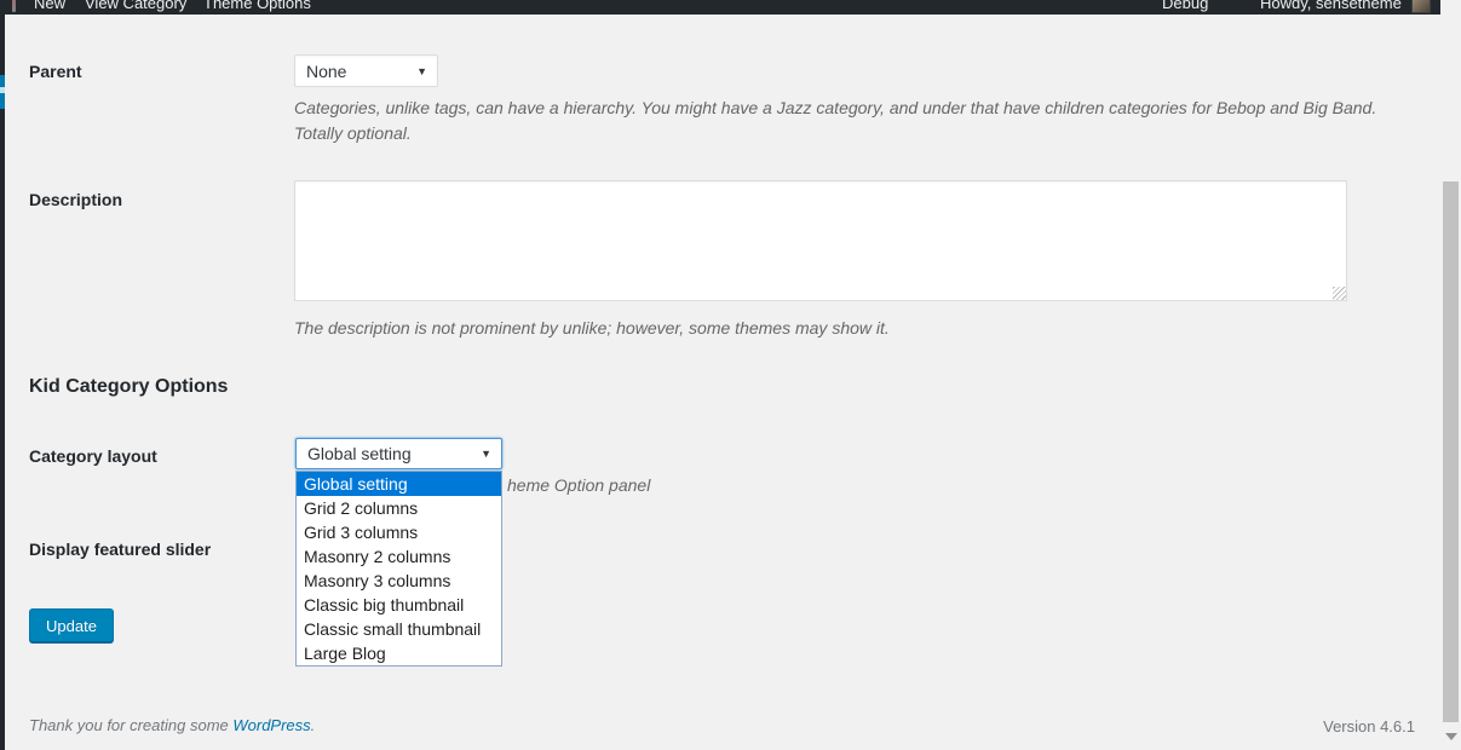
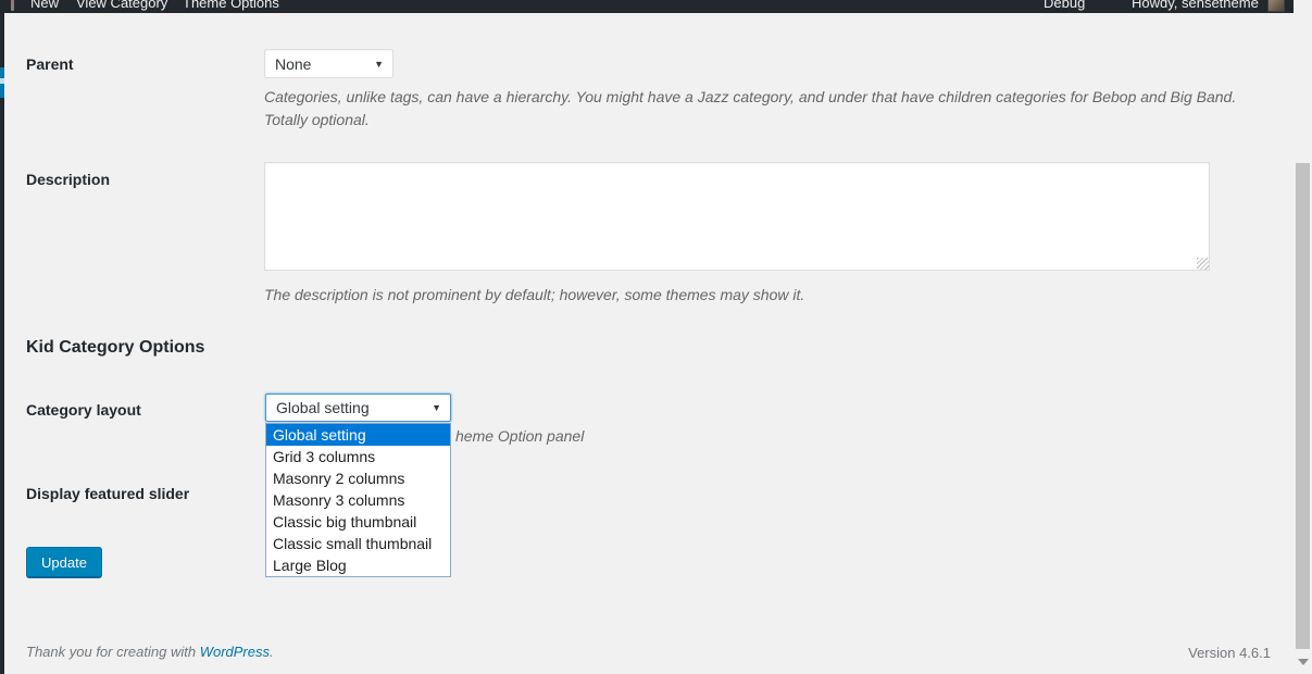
  New
  View Category
  Theme Options
  Debug
  Howdy, sensetheme
  Parent
  None
  ▼
  Categories, unlike tags, can have a hierarchy. You might have a Jazz category, and under that have children categories for Bebop and Big Band. Totally optional.
  Description
- The description is not prominent by unlike; however, some themes may show it.
+ The description is not prominent by default; however, some themes may show it.
  Kid Category Options
  Category layout
  Global setting
  ▼
  heme Option panel
  Global setting
- Grid 2 columns
  Grid 3 columns
  Masonry 2 columns
  Masonry 3 columns
  Classic big thumbnail
  Classic small thumbnail
  Large Blog
  Display featured slider
  Update
- Thank you for creating some WordPress.
+ Thank you for creating with WordPress.
  Version 4.6.1
